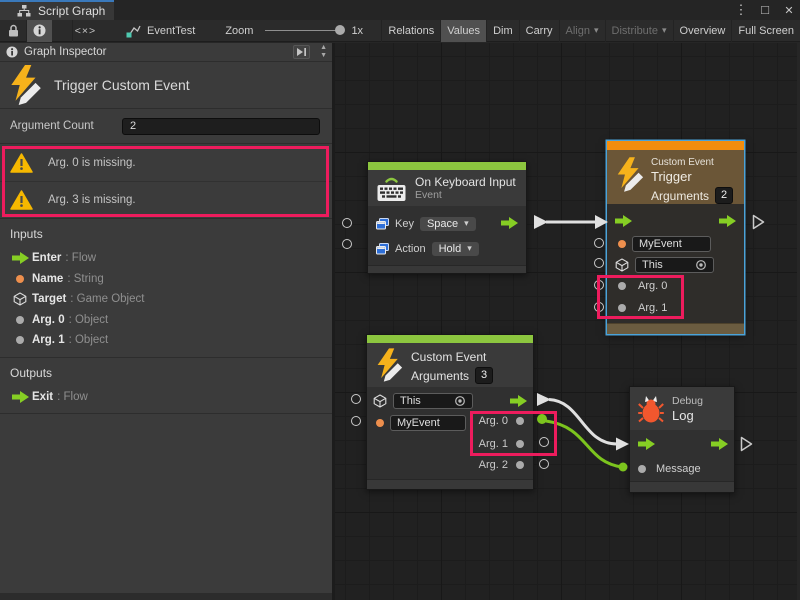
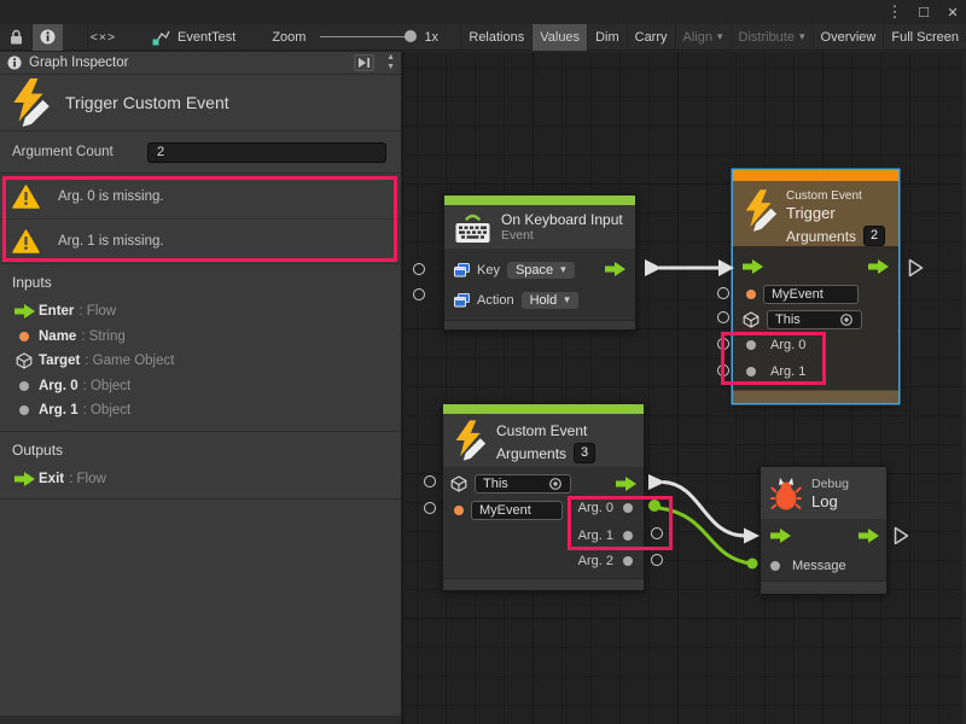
- Script Graph
  <×>
  EventTest
  Zoom
  1x
  Relations
  Values
  Dim
  Carry
  Align
  Distribute
  Overview
  Full Screen
  Graph Inspector
  Trigger Custom Event
  Argument Count
  2
  Arg. 0 is missing.
- Arg. 3 is missing.
+ Arg. 1 is missing.
  Inputs
  Enter
  : Flow
  Name
  : String
  Target
  : Game Object
  Arg. 0
  : Object
  Arg. 1
  : Object
  Outputs
  Exit
  : Flow
  On Keyboard Input
  Event
  Key
  Space
  Action
  Hold
  Custom Event
  Trigger
  Arguments
  2
  MyEvent
  This
  Arg. 0
  Arg. 1
  Custom Event
  Arguments
  3
  This
  MyEvent
  Arg. 1
  Arg. 2
  Arg. 0
  Debug
  Log
  Message
